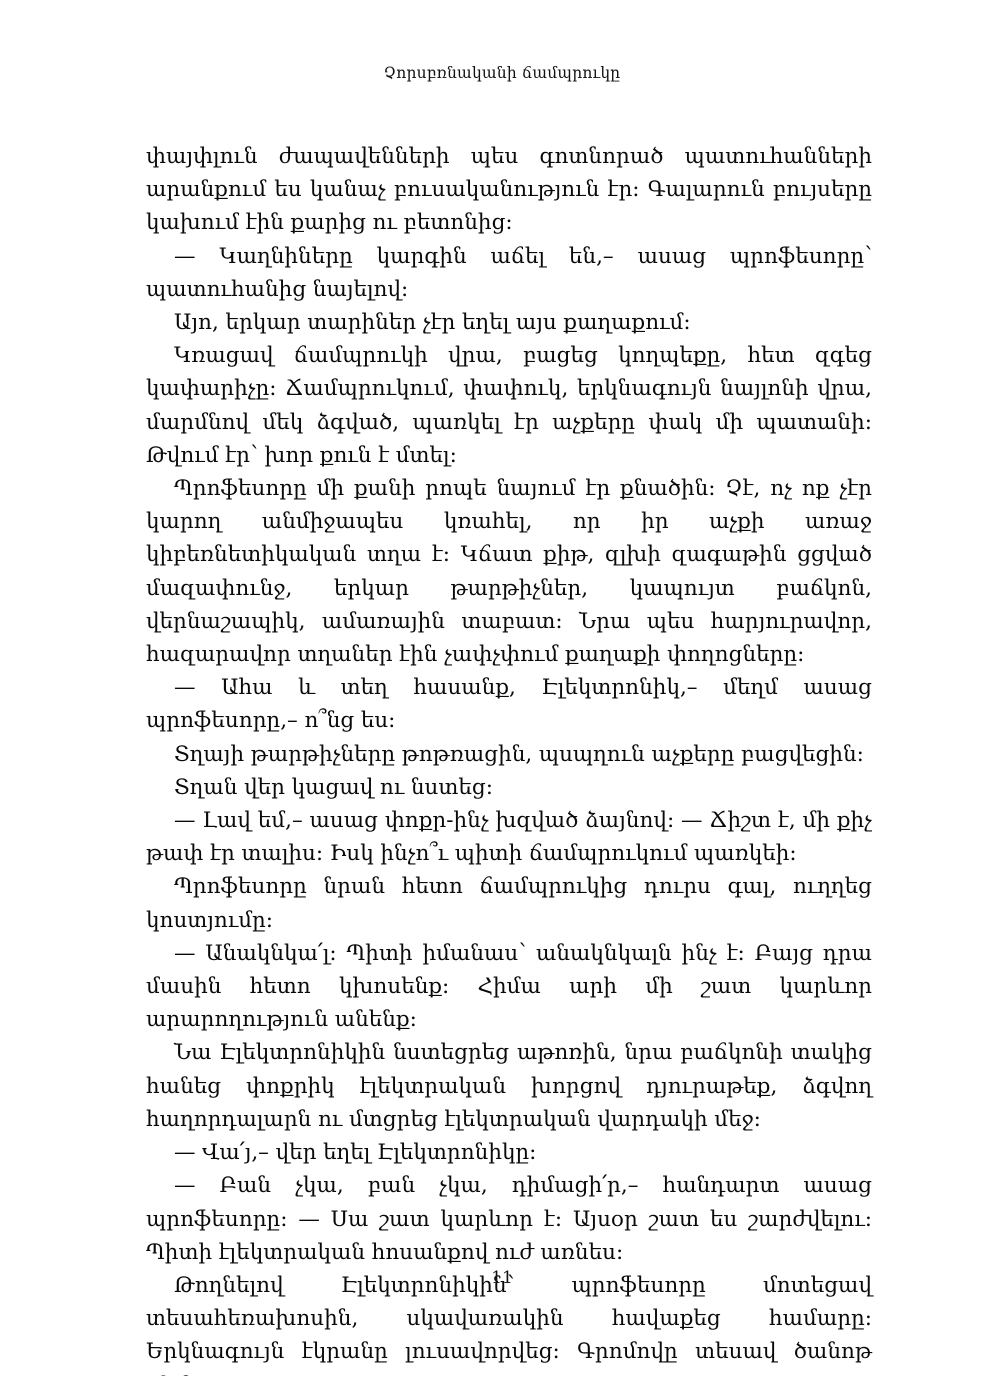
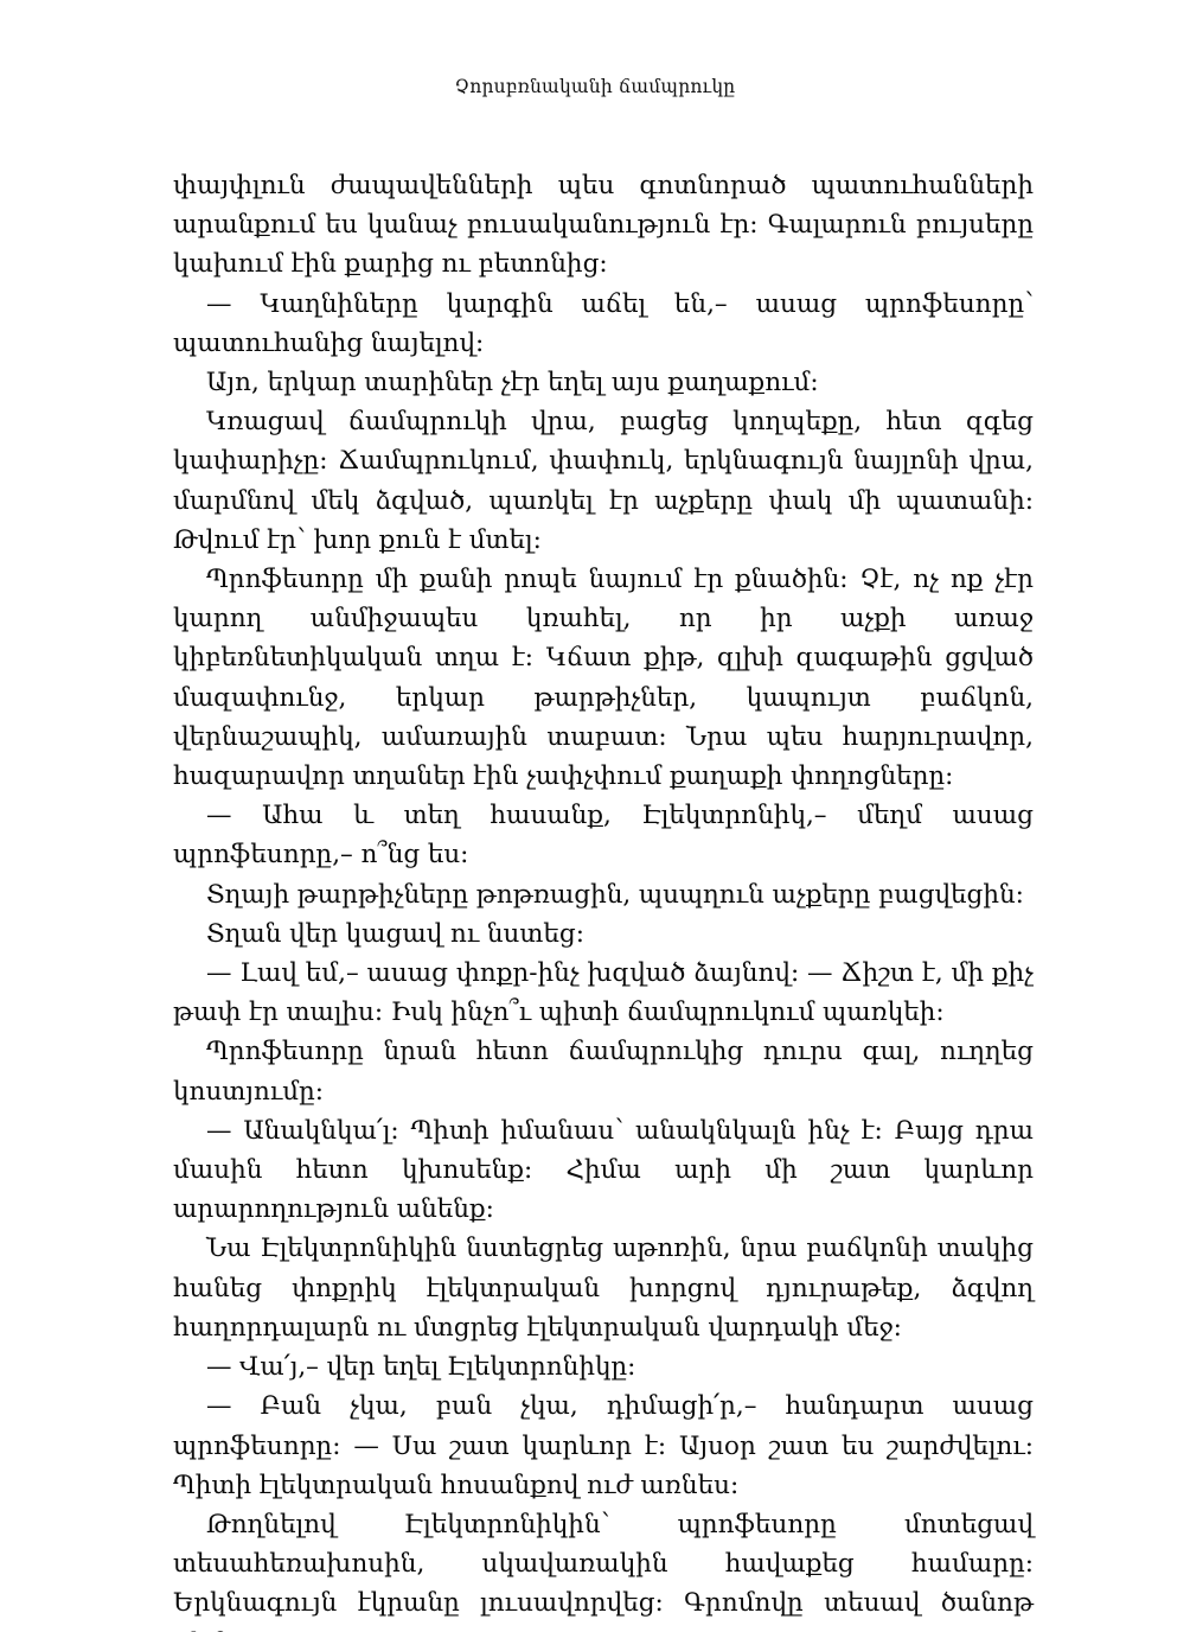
  Չորսբռնականի ճամպրուկը
  փայփլուն ժապավենների պես գոտնորած պատուհանների արանքում ես կանաչ բուսականություն էր: Գալարուն բույսերը կախում էին քարից ու բետոնից:
  — Կաղնիները կարգին աճել են,– ասաց պրոֆեսորը՝ պատուհանից նայելով:
  Այո, երկար տարիներ չէր եղել այս քաղաքում:
  Կռացավ ճամպրուկի վրա, բացեց կողպեքը, հետ զգեց կափարիչը: Ճամպրուկում, փափուկ, երկնագույն նայլոնի վրա, մարմնով մեկ ձգված, պառկել էր աչքերը փակ մի պատանի: Թվում էր՝ խոր քուն է մտել:
  Պրոֆեսորը մի քանի րոպե նայում էր քնածին: Չէ, ոչ ոք չէր կարող անմիջապես կռահել, որ իր աչքի առաջ կիբեռնետիկական տղա է: Կճատ քիթ, զլխի զագաթին ցցված մազափունջ, երկար թարթիչներ, կապույտ բաճկոն, վերնաշապիկ, ամառային տաբատ: Նրա պես հարյուրավոր, հազարավոր տղաներ էին չափչփում քաղաքի փողոցները:
  — Ահա և տեղ հասանք, Էլեկտրոնիկ,– մեղմ ասաց պրոֆեսորը,– ո՞նց ես:
  Տղայի թարթիչները թոթռացին, պսպղուն աչքերը բացվեցին:
  Տղան վեր կացավ ու նստեց:
  — Լավ եմ,– ասաց փոքր-ինչ խզված ձայնով: — Ճիշտ է, մի քիչ թափ էր տալիս: Իսկ ինչո՞ւ պիտի ճամպրուկում պառկեի:
  Պրոֆեսորը նրան հետո ճամպրուկից դուրս գալ, ուղղեց կոստյումը:
  — Անակնկա՛լ: Պիտի իմանաս՝ անակնկալն ինչ է: Բայց դրա մասին հետո կխոսենք: Հիմա արի մի շատ կարևոր արարողություն անենք:
  Նա Էլեկտրոնիկին նստեցրեց աթոռին, նրա բաճկոնի տակից հանեց փոքրիկ էլեկտրական խորցով դյուրաթեք, ձգվող հաղորդալարն ու մտցրեց էլեկտրական վարդակի մեջ:
  — Վա՛յ,– վեր եղել Էլեկտրոնիկը:
  — Բան չկա, բան չկա, դիմացի՛ր,– հանդարտ ասաց պրոֆեսորը: — Սա շատ կարևոր է: Այսօր շատ ես շարժվելու: Պիտի էլեկտրական հոսանքով ուժ առնես:
  Թողնելով Էլեկտրոնիկին՝ պրոֆեսորը մոտեցավ տեսահեռախոսին, սկավառակին հավաքեց համարը: Երկնագույն էկրանը լուսավորվեց: Գրոմովը տեսավ ծանոթ
- 11
